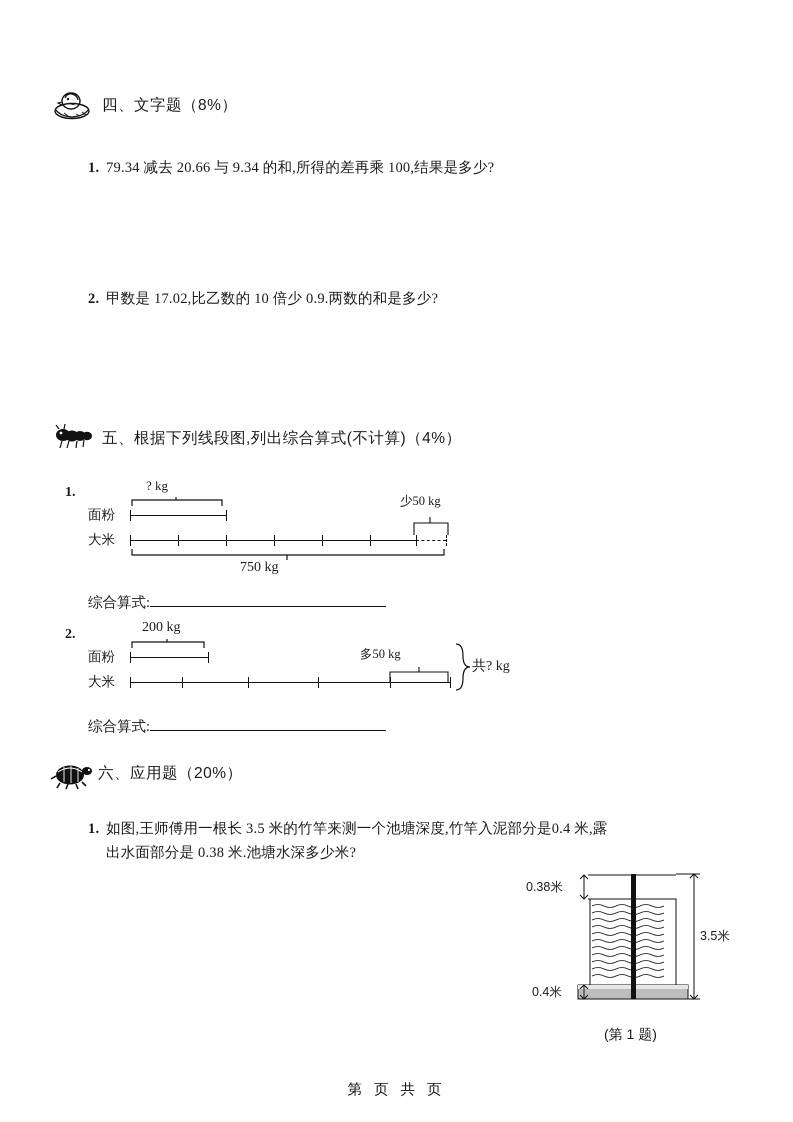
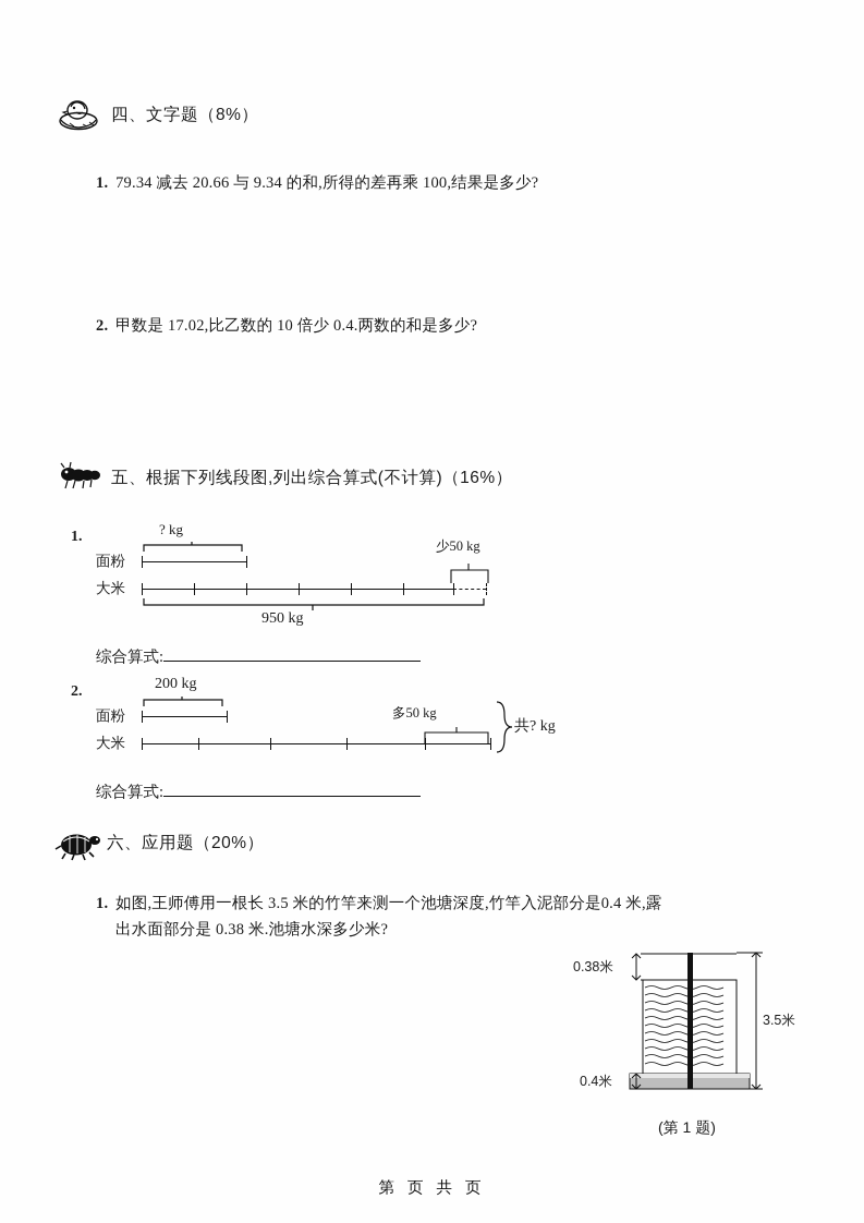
  四、文字题（8%）
  1. 79.34 减去 20.66 与 9.34 的和,所得的差再乘 100,结果是多少?
- 2. 甲数是 17.02,比乙数的 10 倍少 0.9.两数的和是多少?
+ 2. 甲数是 17.02,比乙数的 10 倍少 0.4.两数的和是多少?
- 五、根据下列线段图,列出综合算式(不计算)（4%）
+ 五、根据下列线段图,列出综合算式(不计算)（16%）
  1.
  ? kg
  面粉
  大米
  少50 kg
- 750 kg
+ 950 kg
  综合算式:
  2.
  200 kg
  面粉
  大米
  多50 kg
  共? kg
  综合算式:
  六、应用题（20%）
  1. 如图,王师傅用一根长 3.5 米的竹竿来测一个池塘深度,竹竿入泥部分是0.4 米,露
  出水面部分是 0.38 米.池塘水深多少米?
  0.38米
  0.4米
  3.5米
  (第 1 题)
  第 页 共 页
